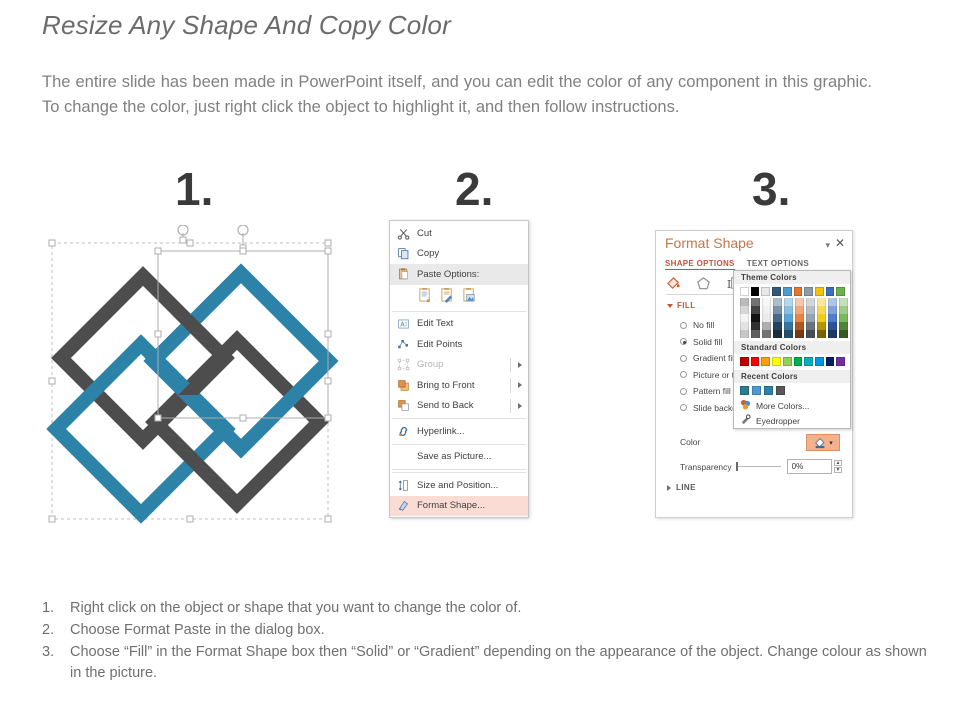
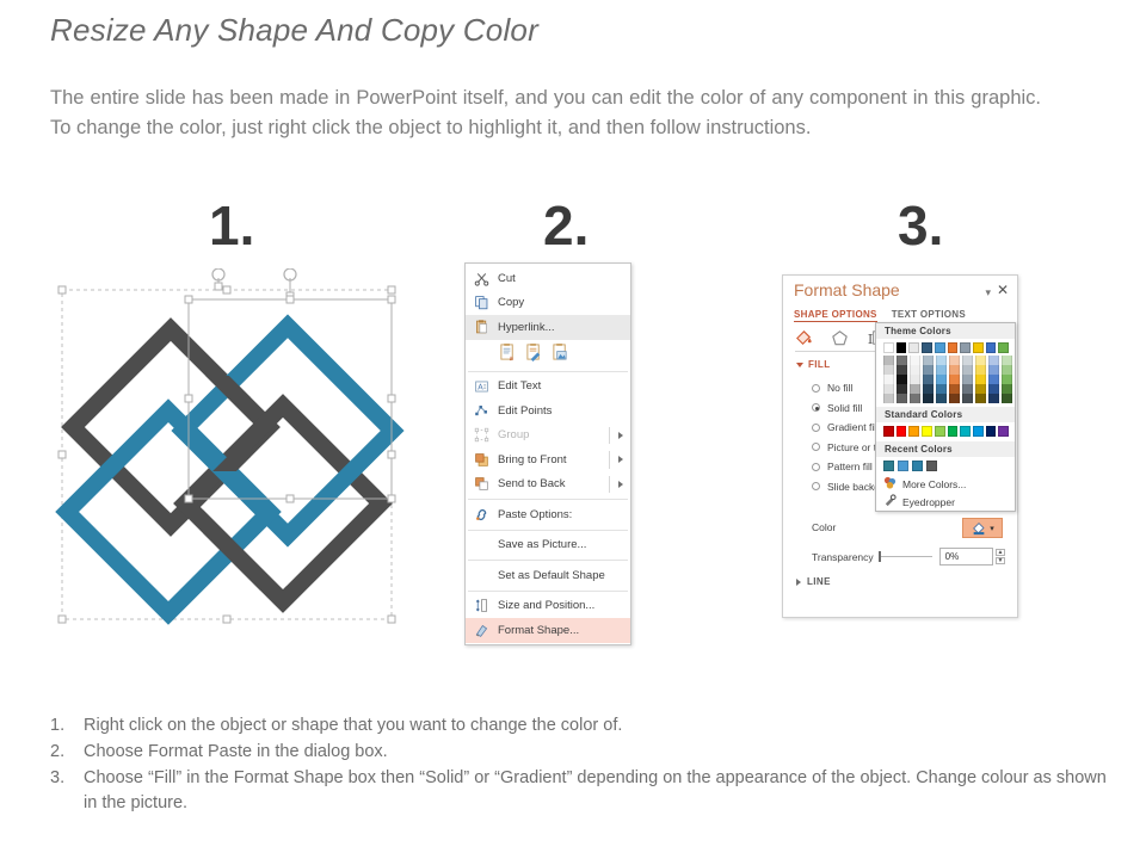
  Resize Any Shape And Copy Color
  The entire slide has been made in PowerPoint itself, and you can edit the color of any component in this graphic. To change the color, just right click the object to highlight it, and then follow instructions.
  1.
  2.
  3.
  Cut
  Copy
- Paste Options:
+ Hyperlink...
  A
  Edit Text
  Edit Points
  Group
  Bring to Front
  Send to Back
- Hyperlink...
+ Paste Options:
  Save as Picture...
+ Set as Default Shape
  Size and Position...
  Format Shape...
  Format Shape
  ▾
  ✕
  SHAPE OPTIONS
  TEXT OPTIONS
  I
  FILL
  No fill
  Solid fill
  Gradient fi
  Pattern fill
  Color
  Transparency
  0%
  LINE
  Theme Colors
  Standard Colors
  Recent Colors
  More Colors...
  Eyedropper
  1.
  Right click on the object or shape that you want to change the color of.
  2.
  Choose Format Paste in the dialog box.
  3.
  Choose “Fill” in the Format Shape box then “Solid” or “Gradient” depending on the appearance of the object. Change colour as shown in the picture.
